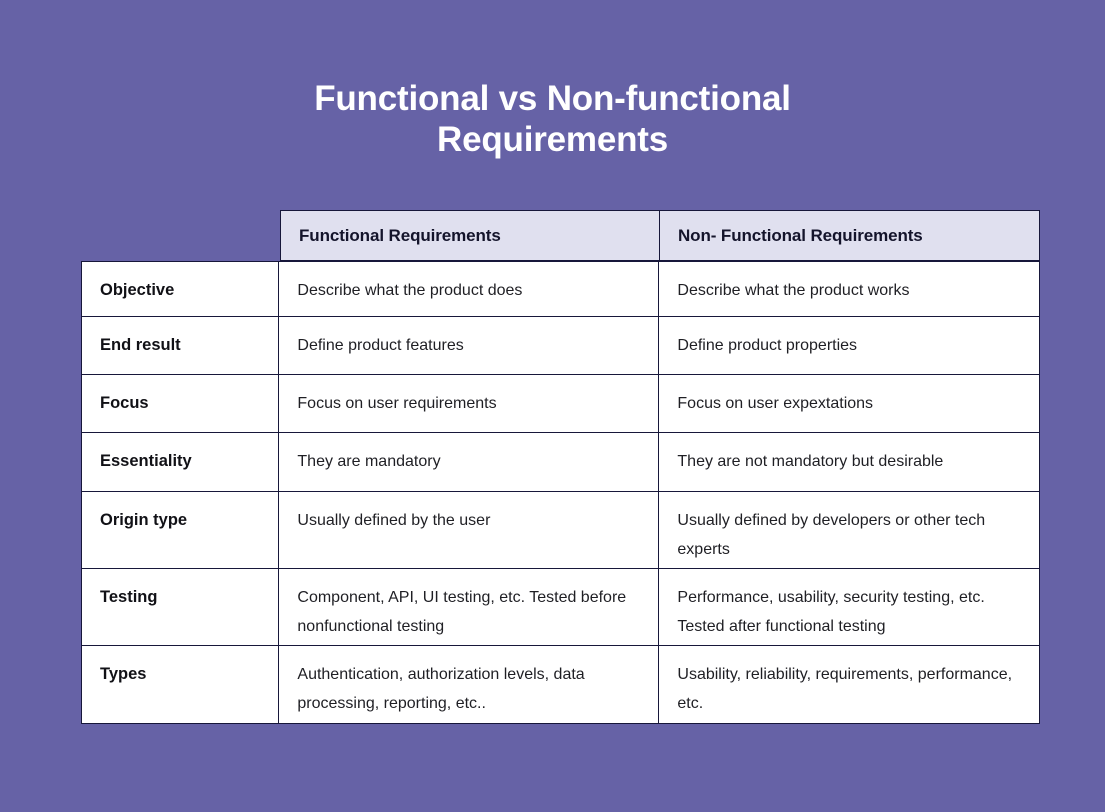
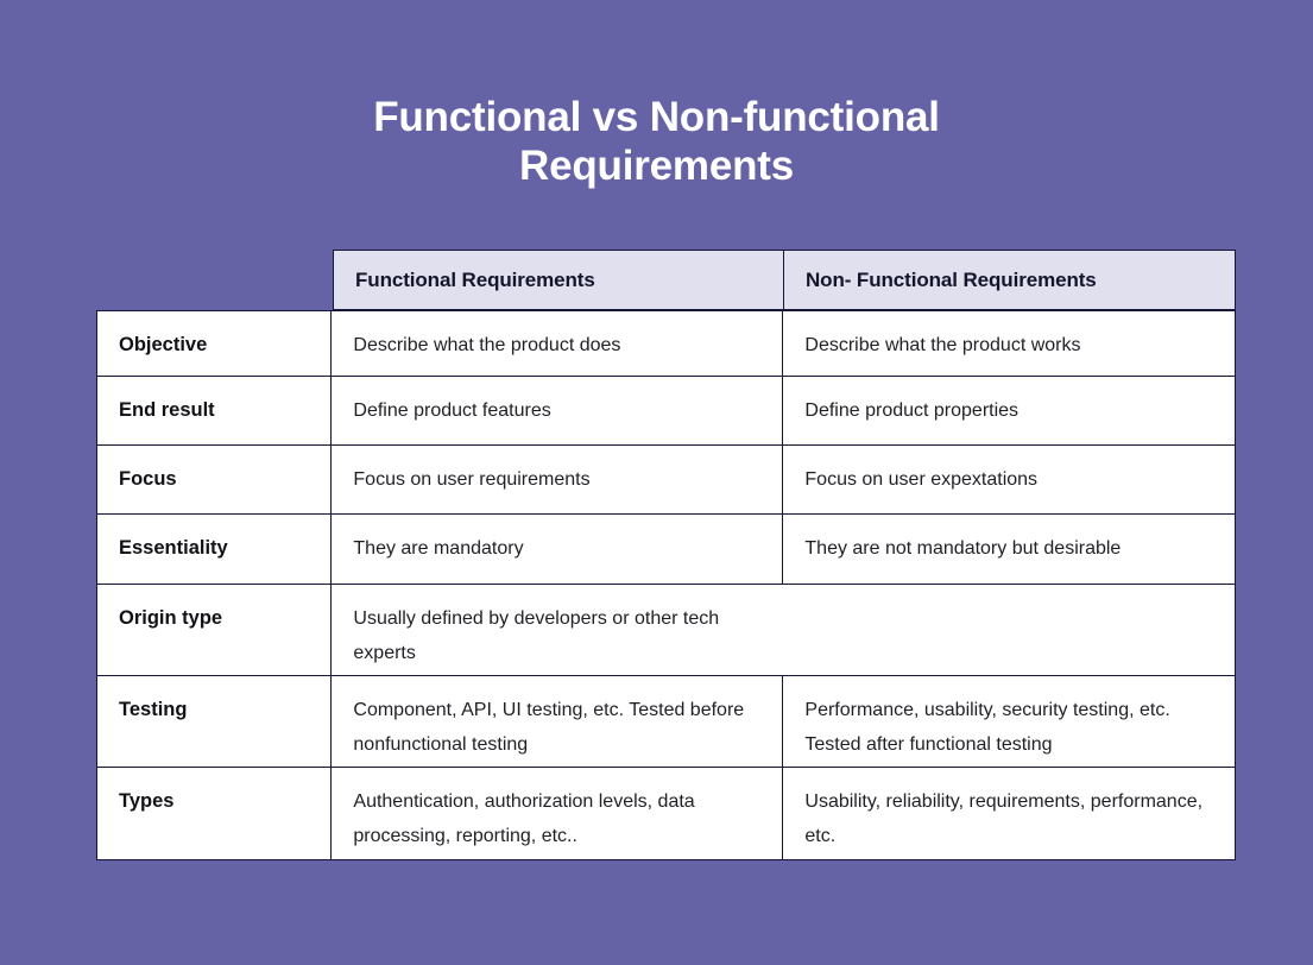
  Functional vs Non-functional
  Requirements
  Functional Requirements
  Non- Functional Requirements
  Objective
  Describe what the product does
  Describe what the product works
  End result
  Define product features
  Define product properties
  Focus
  Focus on user requirements
  Focus on user expextations
  Essentiality
  They are mandatory
  They are not mandatory but desirable
  Origin type
- Usually defined by the user
  Usually defined by developers or other tech experts
  Testing
  Component, API, UI testing, etc. Tested before nonfunctional testing
  Performance, usability, security testing, etc. Tested after functional testing
  Types
  Authentication, authorization levels, data processing, reporting, etc..
  Usability, reliability, requirements, performance, etc.
